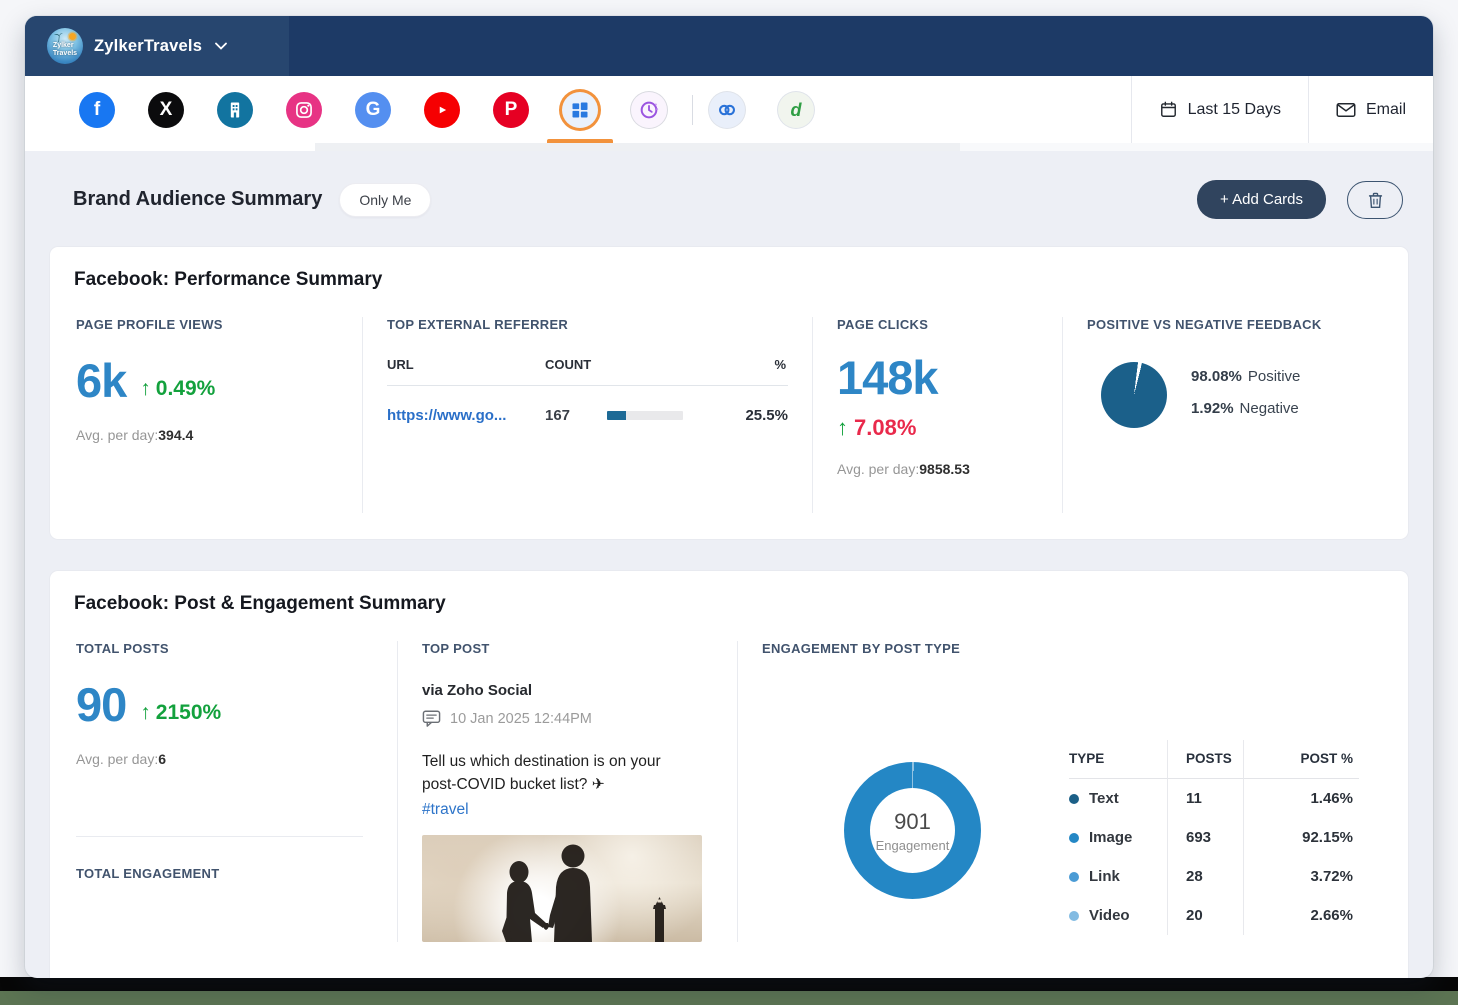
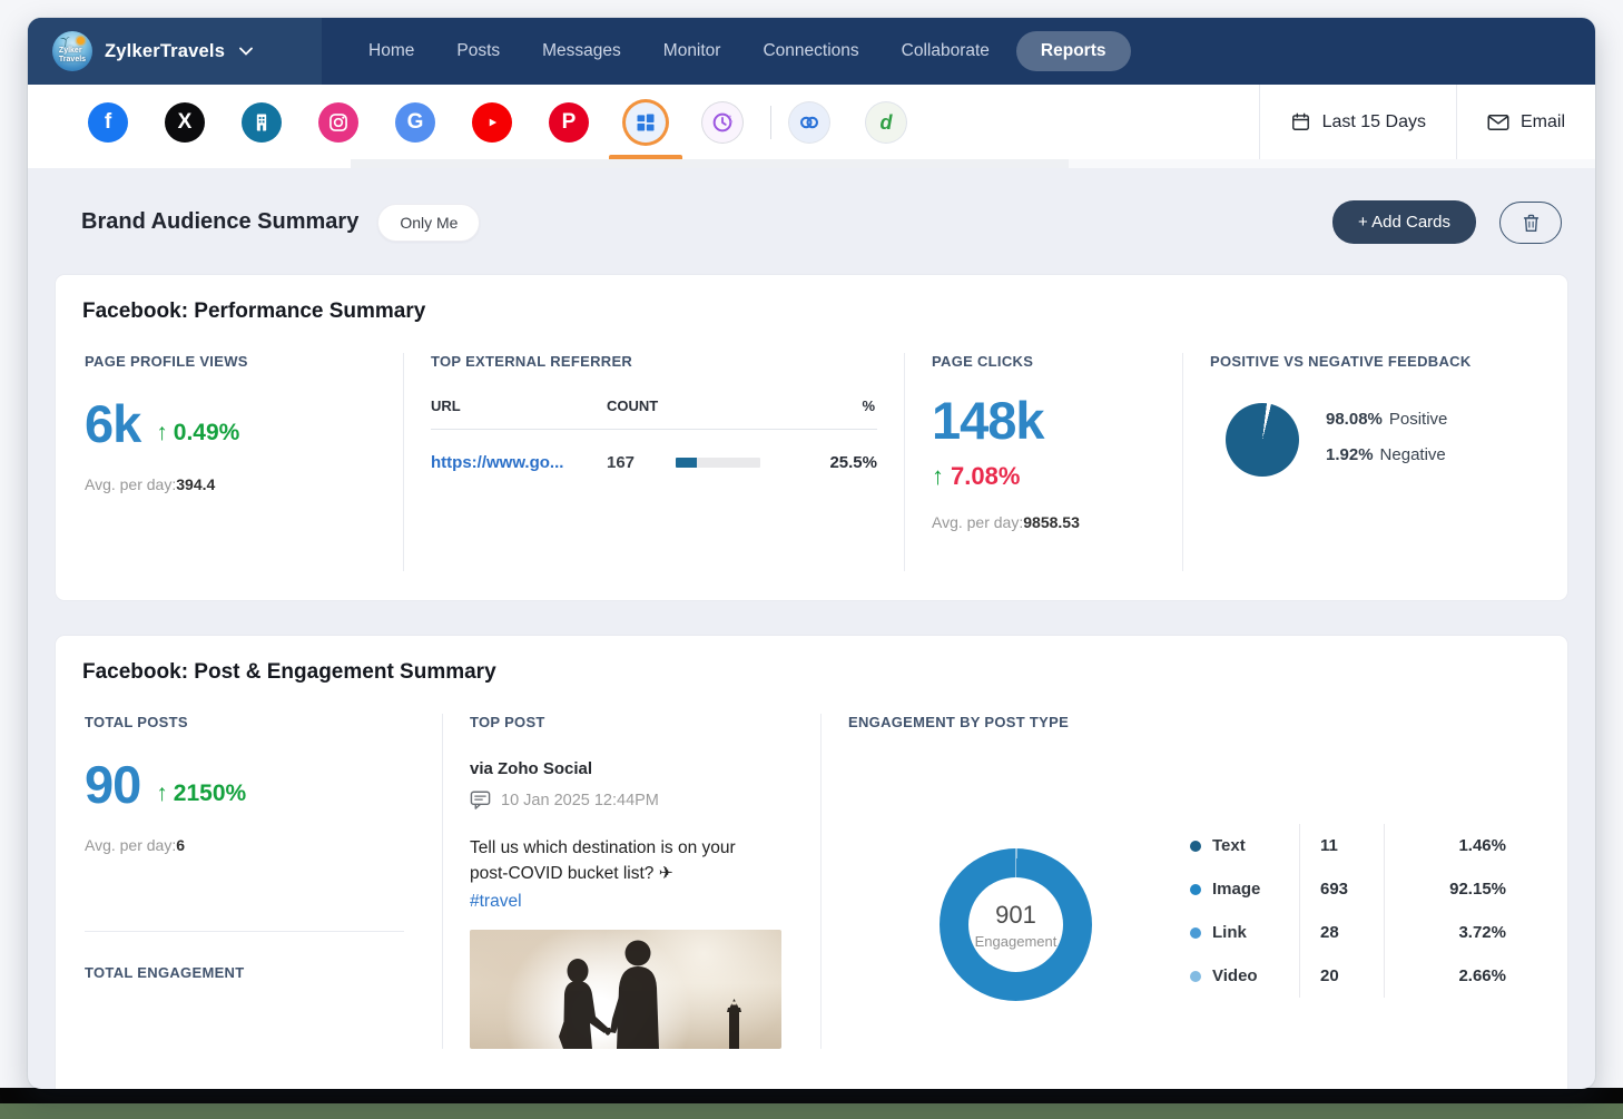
  ZylkerTravels
+ Home
+ Posts
+ Messages
+ Monitor
+ Connections
+ Collaborate
+ Reports
  f
  X
  G
  P
  d
  Last 15 Days
  Email
  Brand Audience Summary
  Only Me
  + Add Cards
  Facebook: Performance Summary
  PAGE PROFILE VIEWS
  6k
  ↑
  0.49%
  Avg. per day:394.4
  TOP EXTERNAL REFERRER
  URL
  COUNT
  %
  https://www.go...
  167
  25.5%
  PAGE CLICKS
  148k
  ↑
  7.08%
  Avg. per day:9858.53
  POSITIVE VS NEGATIVE FEEDBACK
  98.08% Positive
  1.92% Negative
  Facebook: Post & Engagement Summary
  TOTAL POSTS
  90
  ↑
  2150%
  Avg. per day:6
  TOTAL ENGAGEMENT
  TOP POST
  via Zoho Social
  10 Jan 2025 12:44PM
  Tell us which destination is on your post-COVID bucket list? ✈
  #travel
  ENGAGEMENT BY POST TYPE
  901
  Engagement
- TYPE
- POSTS
- POST %
  Text
  11
  1.46%
  Image
  693
  92.15%
  Link
  28
  3.72%
  Video
  20
  2.66%
